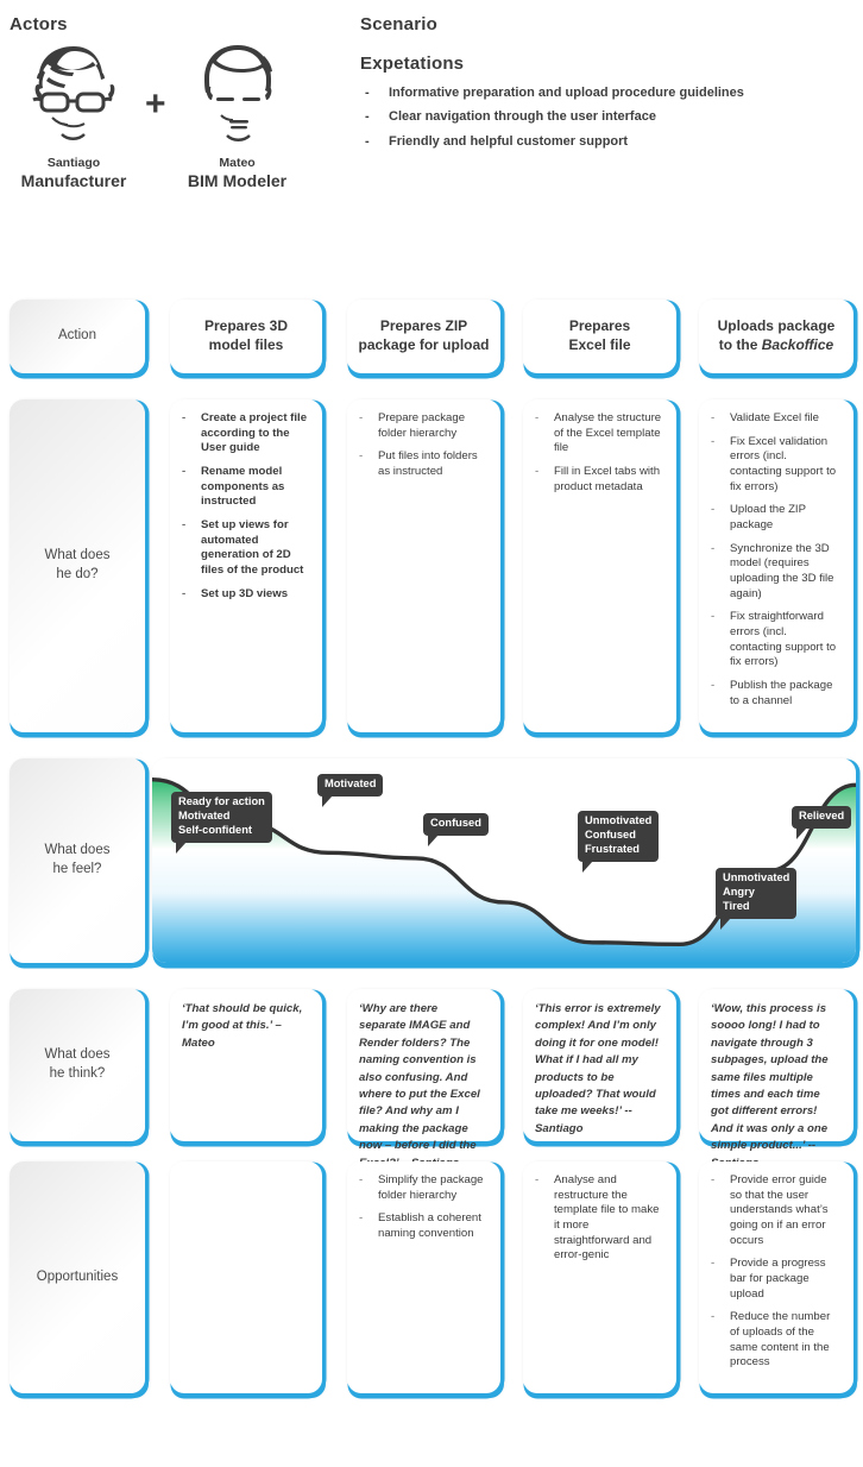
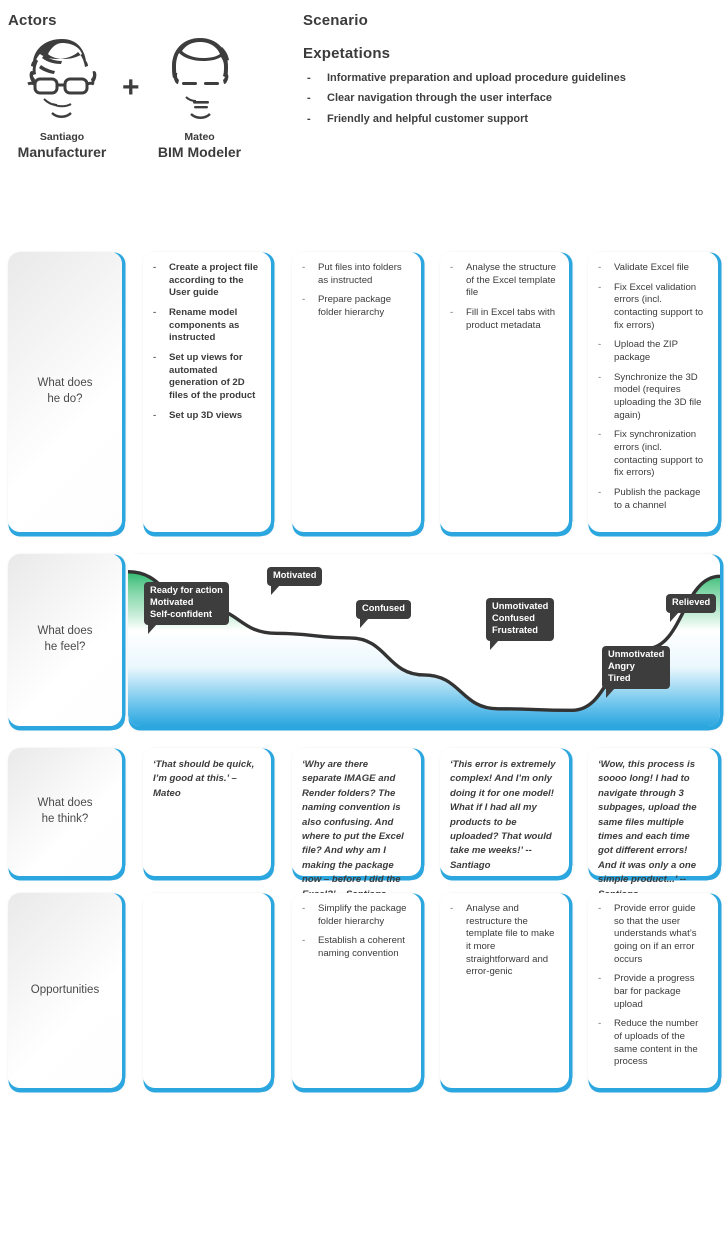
  Actors
  Santiago
  Manufacturer
  +
  Mateo
  BIM Modeler
  Scenario
  Expetations
  -
  Informative preparation and upload procedure guidelines
  -
  Clear navigation through the user interface
  -
  Friendly and helpful customer support
- Action
- Prepares 3D
- model files
- Prepares ZIP
- package for upload
- Prepares
- Excel file
- Uploads package
- to the Backoffice
  What does
  he do?
  -
  Create a project file according to the User guide
  -
  Rename model components as instructed
  -
  Set up views for automated generation of 2D files of the product
  -
  Set up 3D views
  -
- Prepare package folder hierarchy
+ Put files into folders as instructed
  -
- Put files into folders as instructed
+ Prepare package folder hierarchy
  -
  Analyse the structure of the Excel template file
  -
  Fill in Excel tabs with product metadata
  -
  Validate Excel file
  -
  Fix Excel validation errors (incl. contacting support to fix errors)
  -
  Upload the ZIP package
  -
  Synchronize the 3D model (requires uploading the 3D file again)
  -
- Fix straightforward errors (incl. contacting support to fix errors)
+ Fix synchronization errors (incl. contacting support to fix errors)
  -
  Publish the package to a channel
  What does
  he feel?
  Ready for action
  Motivated
  Self-confident
  Motivated
  Confused
  Unmotivated
  Confused
  Frustrated
  Unmotivated
  Angry
  Tired
  Relieved
  What does
  he think?
  ‘That should be quick, I’m good at this.’ – Mateo
  ‘Why are there separate IMAGE and Render folders? The naming convention is also confusing. And where to put the Excel file? And why am I making the package now – before I did the
  ‘This error is extremely complex! And I’m only doing it for one model! What if I had all my products to be uploaded? That would take me weeks!’ -- Santiago
  ‘Wow, this process is soooo long! I had to navigate through 3 subpages, upload the same files multiple times and each time got different errors! And it was only a one simple product...’ --
  Opportunities
  -
  Simplify the package folder hierarchy
  -
  Establish a coherent naming convention
  -
  Analyse and restructure the template file to make it more straightforward and error-genic
  -
  Provide error guide so that the user understands what’s going on if an error occurs
  -
  Provide a progress bar for package upload
  -
  Reduce the number of uploads of the same content in the process
